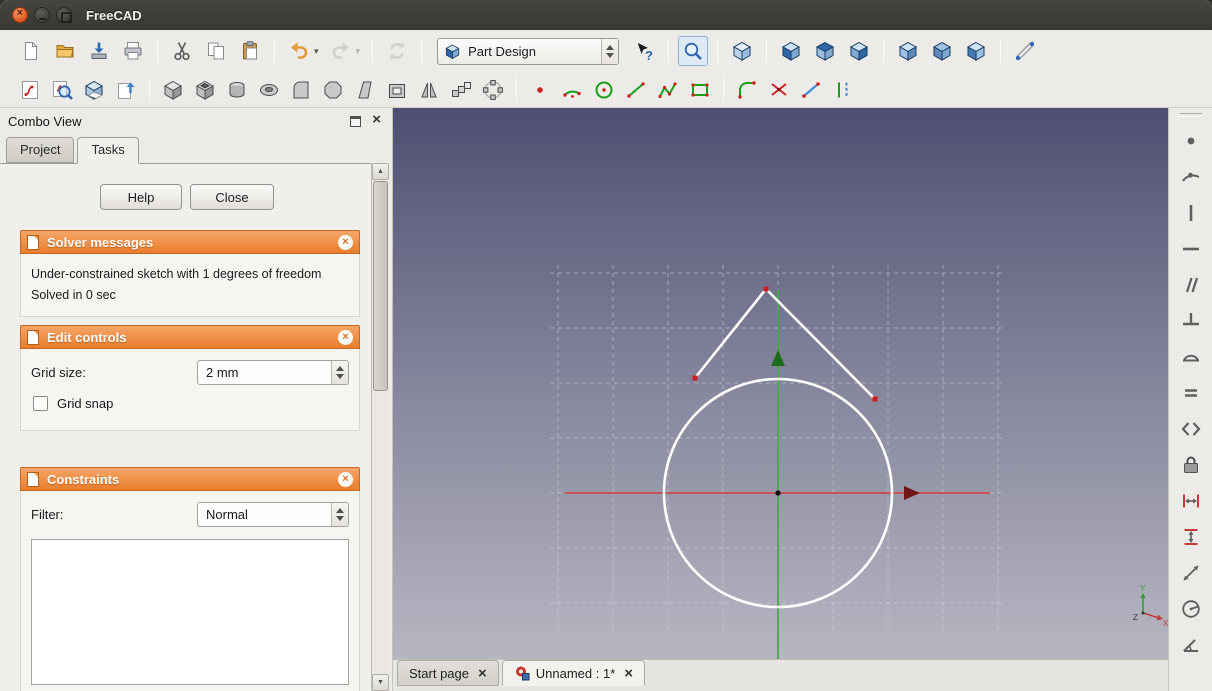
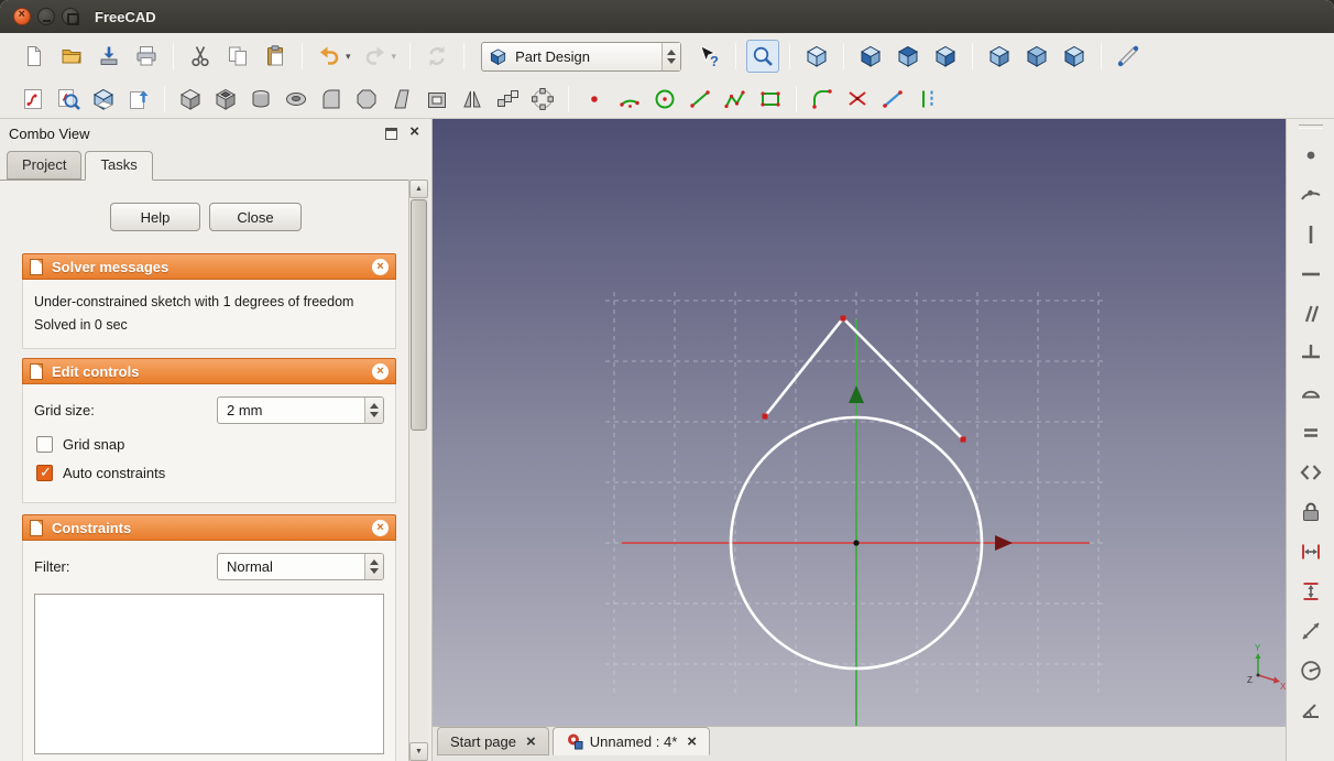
  FreeCAD
  ▾
  ▾
  Part Design
  ?
  Combo View
  ×
  Project
  Tasks
  Help
  Close
  Solver messages
  ×
  Under-constrained sketch with 1 degrees of freedom
  Solved in 0 sec
  Edit controls
  ×
  Grid size:
  2 mm
  Grid snap
+ Auto constraints
  Constraints
  ×
  Filter:
  Normal
  Y
  X
  Z
  Start page
  ×
- Unnamed : 1*
+ Unnamed : 4*
  ×
